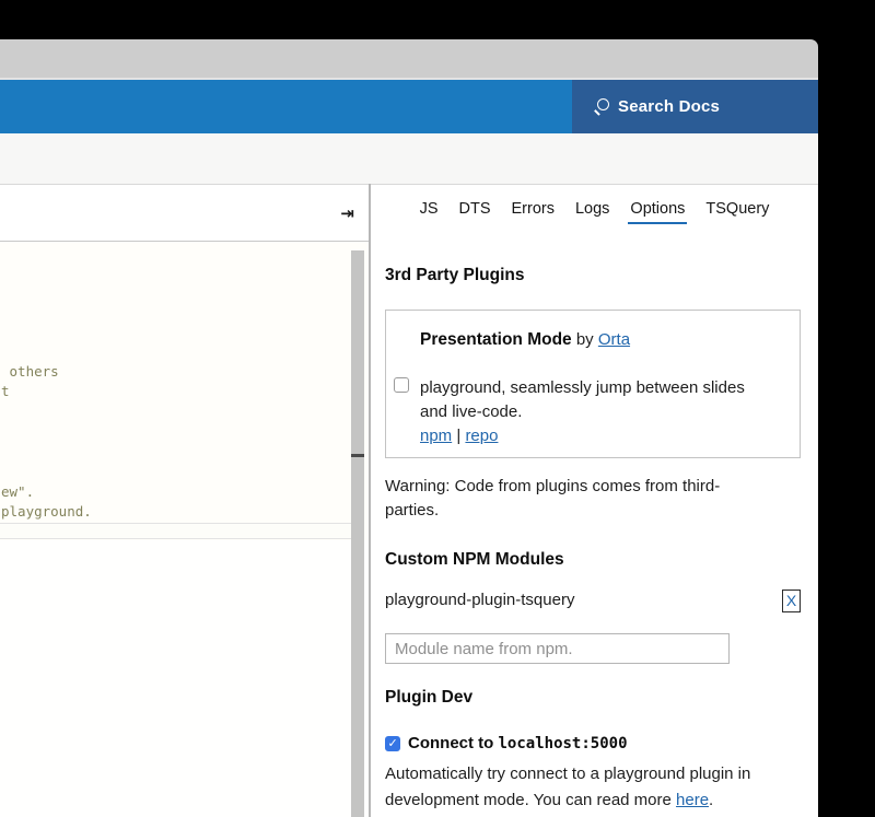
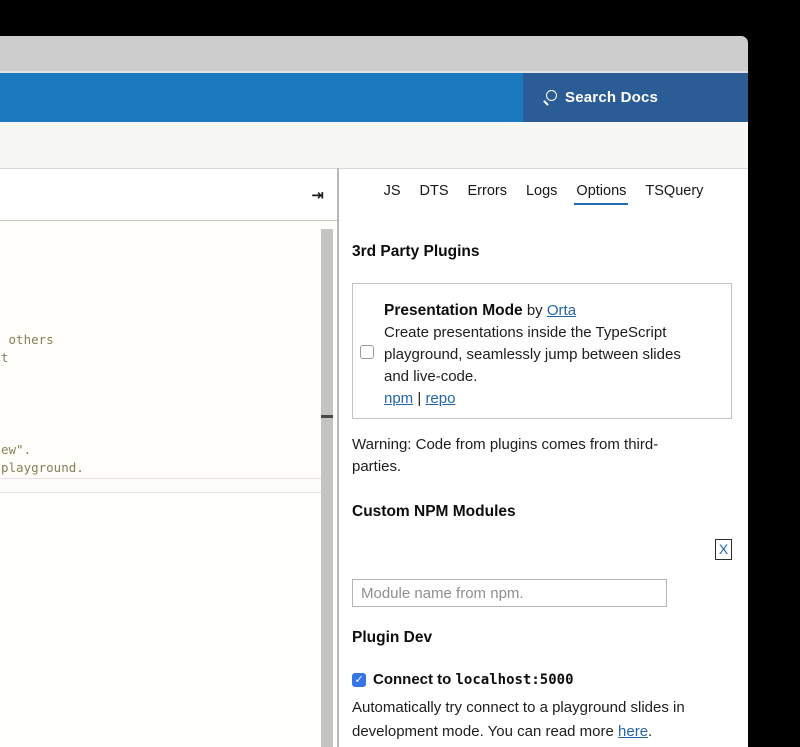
  Search Docs
  ⇥
  others
  t
  ew".
  playground.
  JS
  DTS
  Errors
  Logs
  Options
  TSQuery
  3rd Party Plugins
  Presentation Mode by Orta
+ Create presentations inside the TypeScript
  playground, seamlessly jump between slides
  and live-code.
  npm | repo
  Warning: Code from plugins comes from third-
  parties.
  Custom NPM Modules
- playground-plugin-tsquery
  X
  Module name from npm.
  Plugin Dev
  Connect to localhost:5000
- Automatically try connect to a playground plugin in
+ Automatically try connect to a playground slides in
  development mode. You can read more here.
